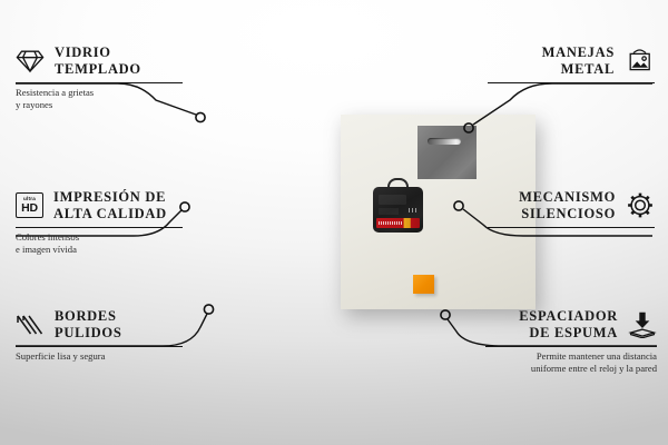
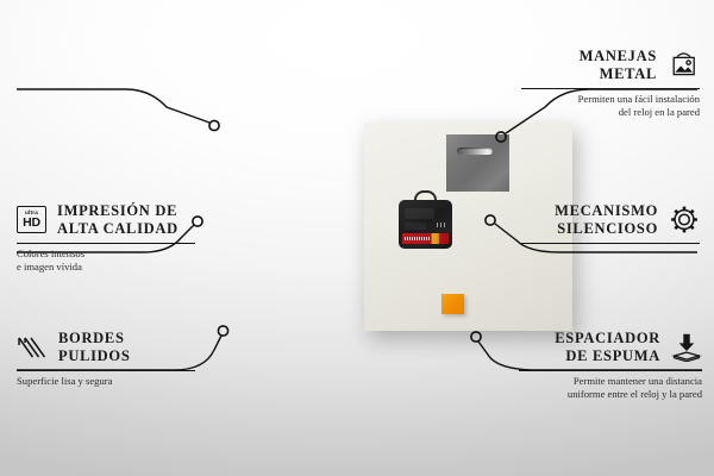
- VIDRIO
- TEMPLADO
- Resistencia a grietas
- y rayones
  HD
  IMPRESIÓN DE
  ALTA CALIDAD
  Colores intensos
  e imagen vívida
  BORDES
  PULIDOS
  Superficie lisa y segura
  MANEJAS
  METAL
+ Permiten una fácil instalación
+ del reloj en la pared
  MECANISMO
  SILENCIOSO
  ESPACIADOR
  DE ESPUMA
  Permite mantener una distancia
  uniforme entre el reloj y la pared
